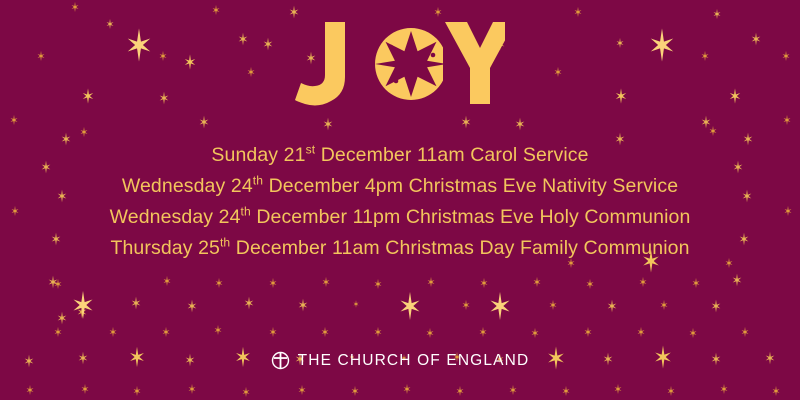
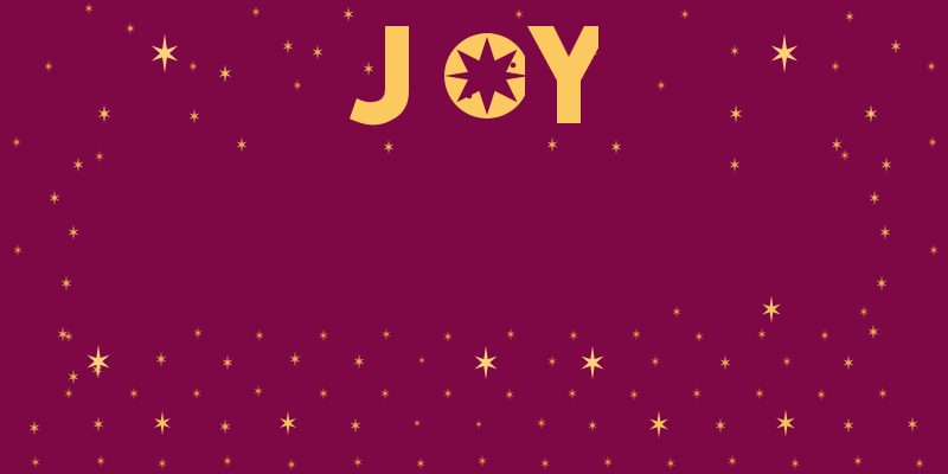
- Sunday 21st December 11am Carol Service
- Wednesday 24th December 4pm Christmas Eve Nativity Service
- Wednesday 24th December 11pm Christmas Eve Holy Communion
- Thursday 25th December 11am Christmas Day Family Communion
- THE CHURCH OF ENGLAND
